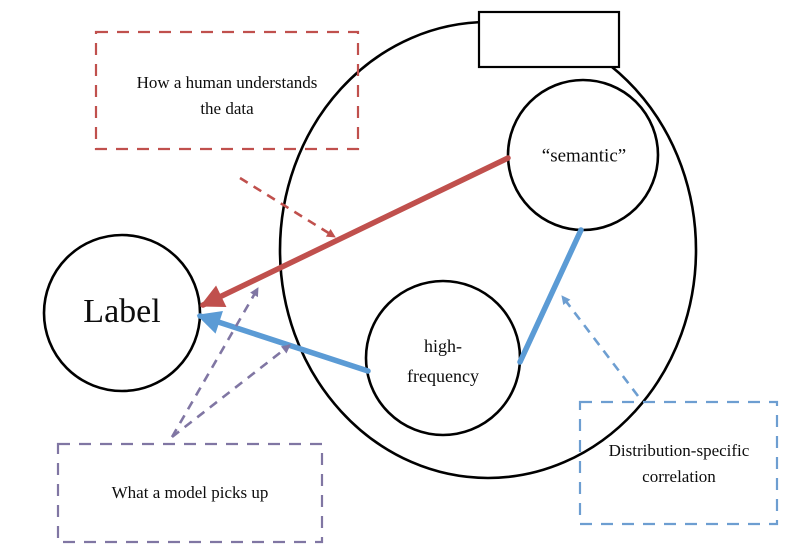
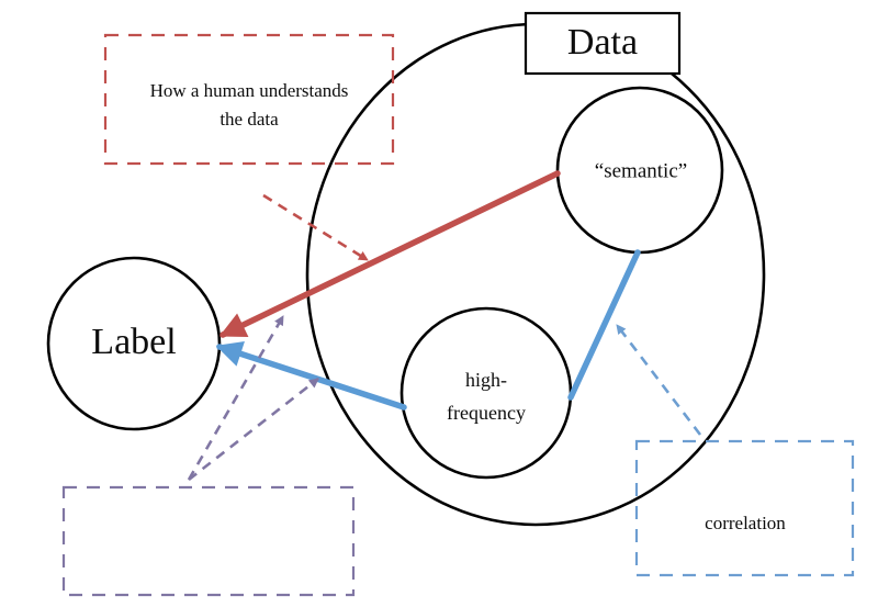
  How a human understands
  the data
- What a model picks up
- Distribution-specific
  correlation
+ Data
  Label
  “semantic”
  high-
  frequency
